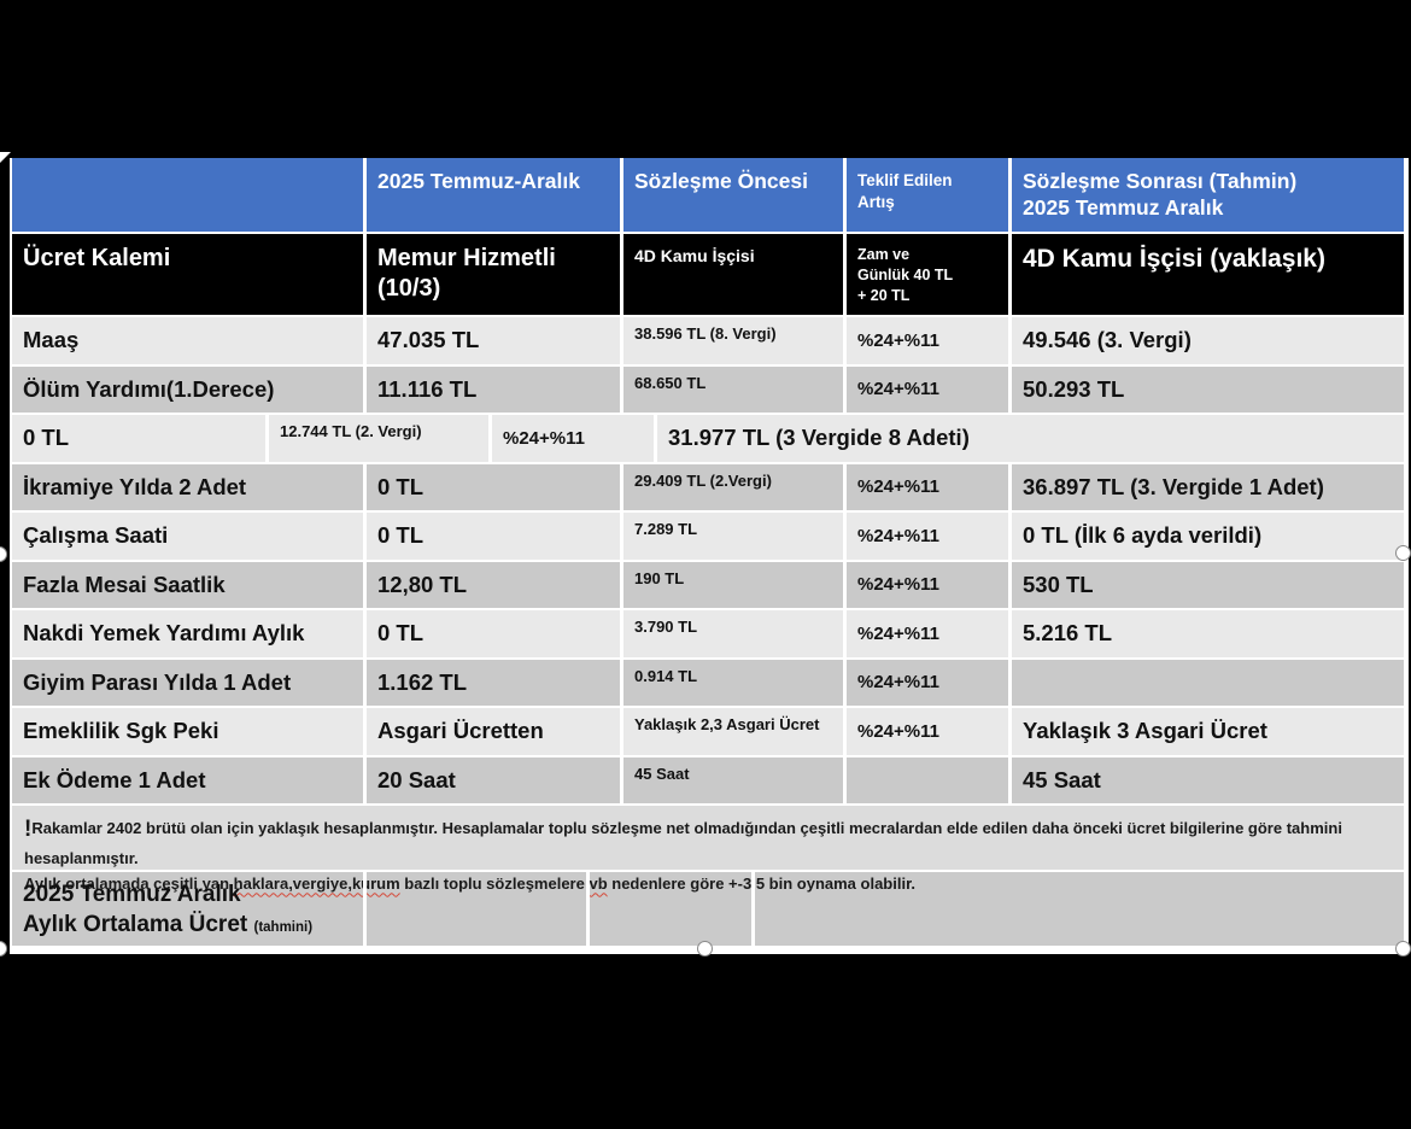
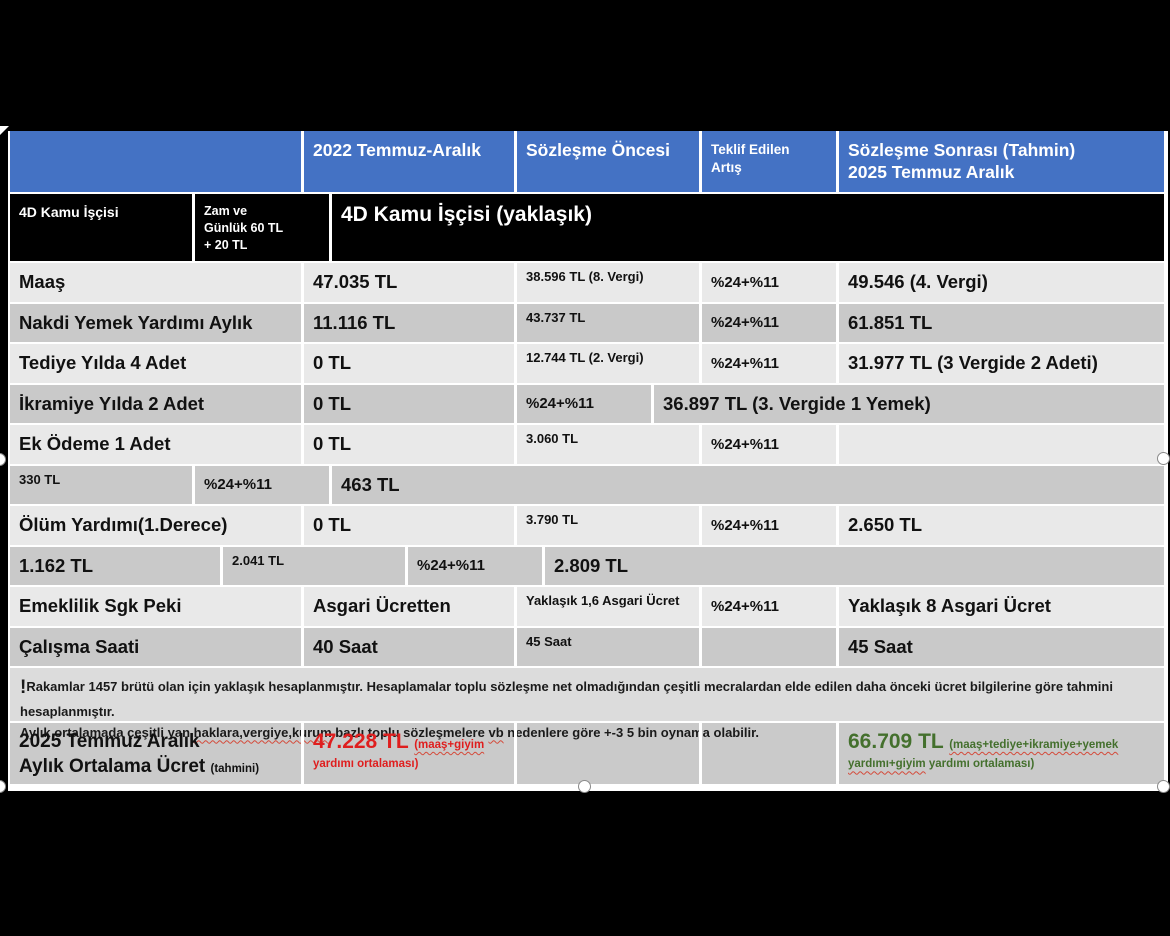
- 2025 Temmuz-Aralık
+ 2022 Temmuz-Aralık
  Sözleşme Öncesi
  Teklif Edilen
  Artış
  Sözleşme Sonrası (Tahmin)
  2025 Temmuz Aralık
- Ücret Kalemi
- Memur Hizmetli (10/3)
  4D Kamu İşçisi
  Zam ve
- Günlük 40 TL
+ Günlük 60 TL
  + 20 TL
  4D Kamu İşçisi (yaklaşık)
  Maaş
  47.035 TL
  38.596 TL (8. Vergi)
  %24+%11
- 49.546 (3. Vergi)
+ 49.546 (4. Vergi)
- Ölüm Yardımı(1.Derece)
+ Nakdi Yemek Yardımı Aylık
  11.116 TL
- 68.650 TL
+ 43.737 TL
  %24+%11
- 50.293 TL
+ 61.851 TL
+ Tediye Yılda 4 Adet
  0 TL
  12.744 TL (2. Vergi)
  %24+%11
- 31.977 TL (3 Vergide 8 Adeti)
+ 31.977 TL (3 Vergide 2 Adeti)
  İkramiye Yılda 2 Adet
  0 TL
- 29.409 TL (2.Vergi)
  %24+%11
- 36.897 TL (3. Vergide 1 Adet)
+ 36.897 TL (3. Vergide 1 Yemek)
- Çalışma Saati
+ Ek Ödeme 1 Adet
  0 TL
- 7.289 TL
+ 3.060 TL
  %24+%11
- 0 TL (İlk 6 ayda verildi)
- Fazla Mesai Saatlik
- 12,80 TL
- 190 TL
+ 330 TL
  %24+%11
- 530 TL
+ 463 TL
- Nakdi Yemek Yardımı Aylık
+ Ölüm Yardımı(1.Derece)
  0 TL
  3.790 TL
  %24+%11
- 5.216 TL
+ 2.650 TL
- Giyim Parası Yılda 1 Adet
  1.162 TL
- 0.914 TL
+ 2.041 TL
  %24+%11
+ 2.809 TL
  Emeklilik Sgk Peki
  Asgari Ücretten
- Yaklaşık 2,3 Asgari Ücret
+ Yaklaşık 1,6 Asgari Ücret
  %24+%11
- Yaklaşık 3 Asgari Ücret
+ Yaklaşık 8 Asgari Ücret
- Ek Ödeme 1 Adet
+ Çalışma Saati
- 20 Saat
+ 40 Saat
  45 Saat
  45 Saat
- !Rakamlar 2402 brütü olan için yaklaşık hesaplanmıştır. Hesaplamalar toplu sözleşme net olmadığından çeşitli mecralardan elde edilen daha önceki ücret bilgilerine göre tahmini hesaplanmıştır.
+ !Rakamlar 1457 brütü olan için yaklaşık hesaplanmıştır. Hesaplamalar toplu sözleşme net olmadığından çeşitli mecralardan elde edilen daha önceki ücret bilgilerine göre tahmini hesaplanmıştır.
  Aylık ortalamada çeşitli yan haklara,vergiye,kurum bazlı toplu sözleşmelere vb nedenlere göre +-3 5 bin oynama olabilir.
  2025 Temmuz Aralık
  Aylık Ortalama Ücret (tahmini)
+ 47.228 TL (maaş+giyim yardımı ortalaması)
+ 66.709 TL (maaş+tediye+ikramiye+yemek yardımı+giyim yardımı ortalaması)
